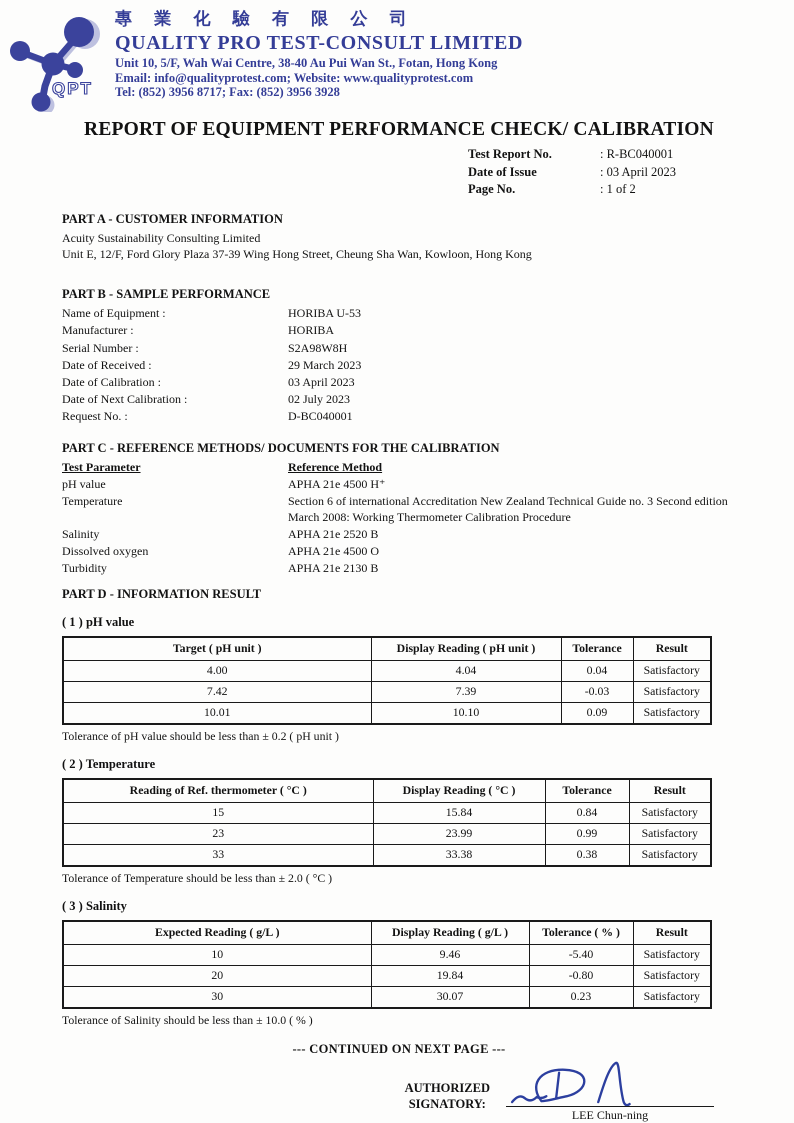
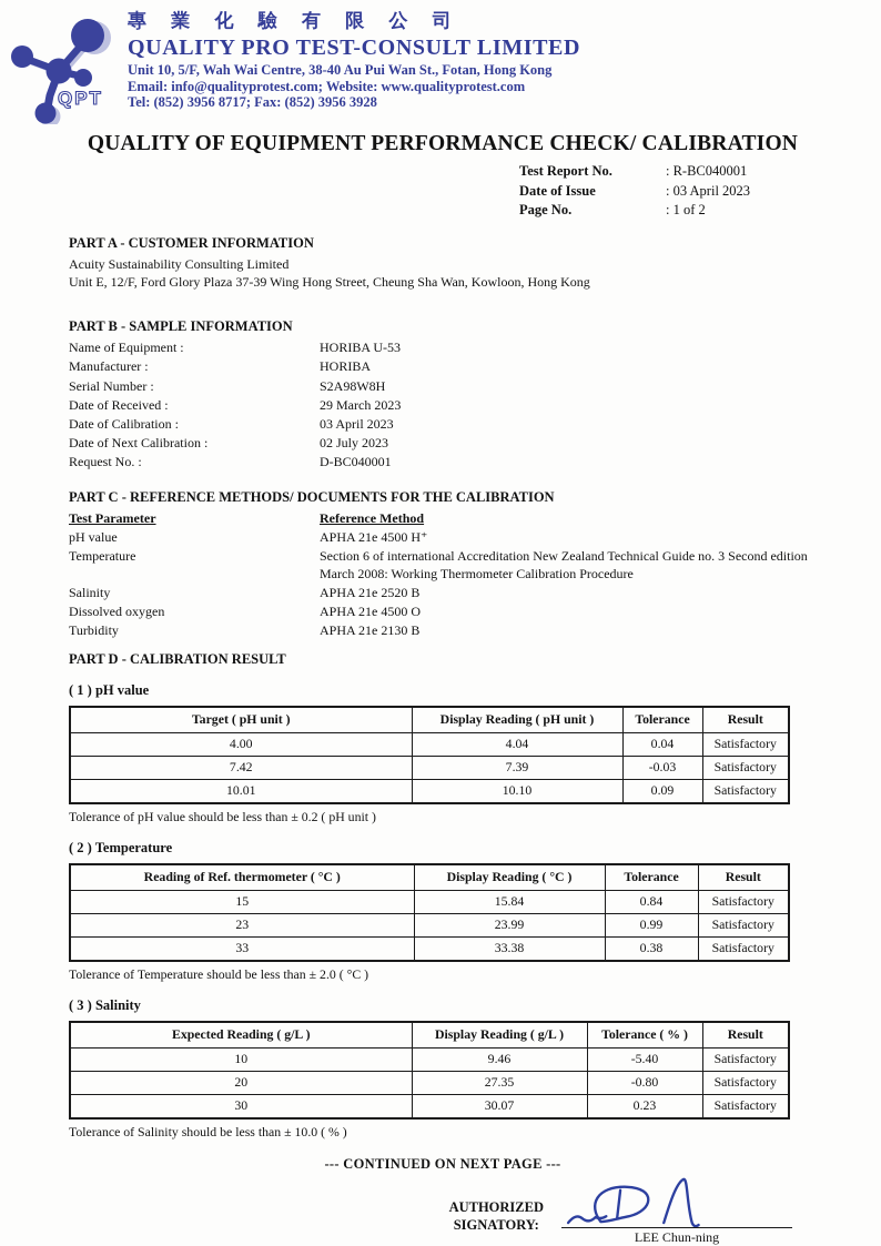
  QPT
  專 業 化 驗 有 限 公 司
  QUALITY PRO TEST-CONSULT LIMITED
  Unit 10, 5/F, Wah Wai Centre, 38-40 Au Pui Wan St., Fotan, Hong Kong
  Email: info@qualityprotest.com; Website: www.qualityprotest.com
  Tel: (852) 3956 8717; Fax: (852) 3956 3928
- REPORT OF EQUIPMENT PERFORMANCE CHECK/ CALIBRATION
+ QUALITY OF EQUIPMENT PERFORMANCE CHECK/ CALIBRATION
  Test Report No.
  : R-BC040001
  Date of Issue
  : 03 April 2023
  Page No.
  : 1 of 2
  PART A - CUSTOMER INFORMATION
  Acuity Sustainability Consulting Limited
  Unit E, 12/F, Ford Glory Plaza 37-39 Wing Hong Street, Cheung Sha Wan, Kowloon, Hong Kong
- PART B - SAMPLE PERFORMANCE
+ PART B - SAMPLE INFORMATION
  Name of Equipment :
  HORIBA U-53
  Manufacturer :
  HORIBA
  Serial Number :
  S2A98W8H
  Date of Received :
  29 March 2023
  Date of Calibration :
  03 April 2023
  Date of Next Calibration :
  02 July 2023
  Request No. :
  D-BC040001
  PART C - REFERENCE METHODS/ DOCUMENTS FOR THE CALIBRATION
  Test Parameter
  Reference Method
  pH value
  APHA 21e 4500 H⁺
  Temperature
  Section 6 of international Accreditation New Zealand Technical Guide no. 3 Second edition March 2008: Working Thermometer Calibration Procedure
  Salinity
  APHA 21e 2520 B
  Dissolved oxygen
  APHA 21e 4500 O
  Turbidity
  APHA 21e 2130 B
- PART D - INFORMATION RESULT
+ PART D - CALIBRATION RESULT
  ( 1 ) pH value
  Target ( pH unit )	Display Reading ( pH unit )	Tolerance	Result
  4.00	4.04	0.04	Satisfactory
  7.42	7.39	-0.03	Satisfactory
  10.01	10.10	0.09	Satisfactory
  Tolerance of pH value should be less than ± 0.2 ( pH unit )
  ( 2 ) Temperature
  Reading of Ref. thermometer ( °C )	Display Reading ( °C )	Tolerance	Result
  15	15.84	0.84	Satisfactory
  23	23.99	0.99	Satisfactory
  33	33.38	0.38	Satisfactory
  Tolerance of Temperature should be less than ± 2.0 ( °C )
  ( 3 ) Salinity
  Expected Reading ( g/L )	Display Reading ( g/L )	Tolerance ( % )	Result
  10	9.46	-5.40	Satisfactory
- 20	19.84	-0.80	Satisfactory
+ 20	27.35	-0.80	Satisfactory
  30	30.07	0.23	Satisfactory
  Tolerance of Salinity should be less than ± 10.0 ( % )
  --- CONTINUED ON NEXT PAGE ---
  AUTHORIZED
  SIGNATORY:
  LEE Chun-ning
